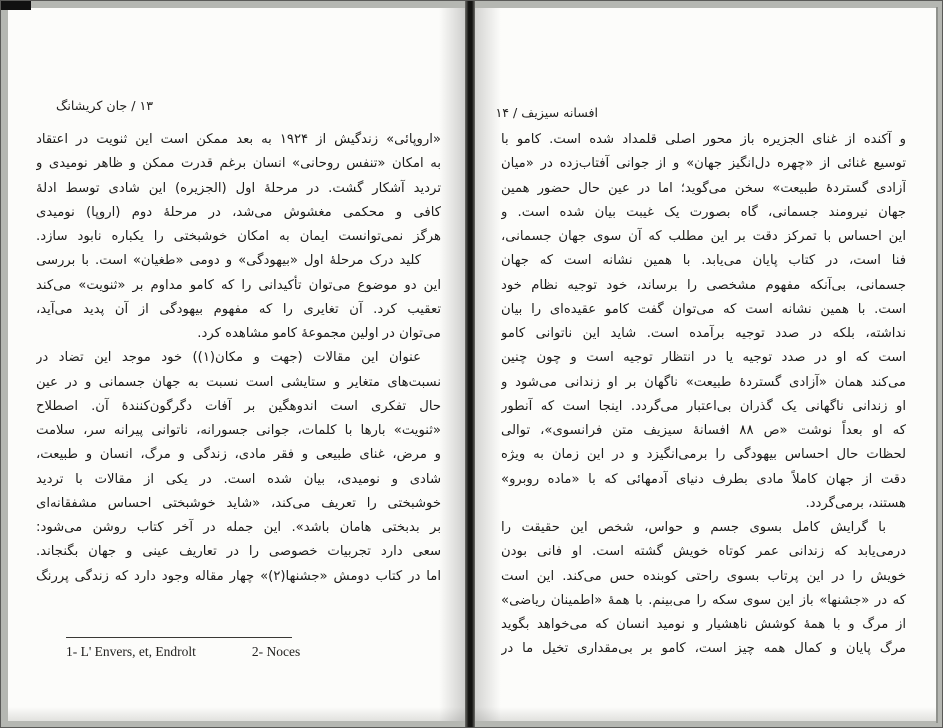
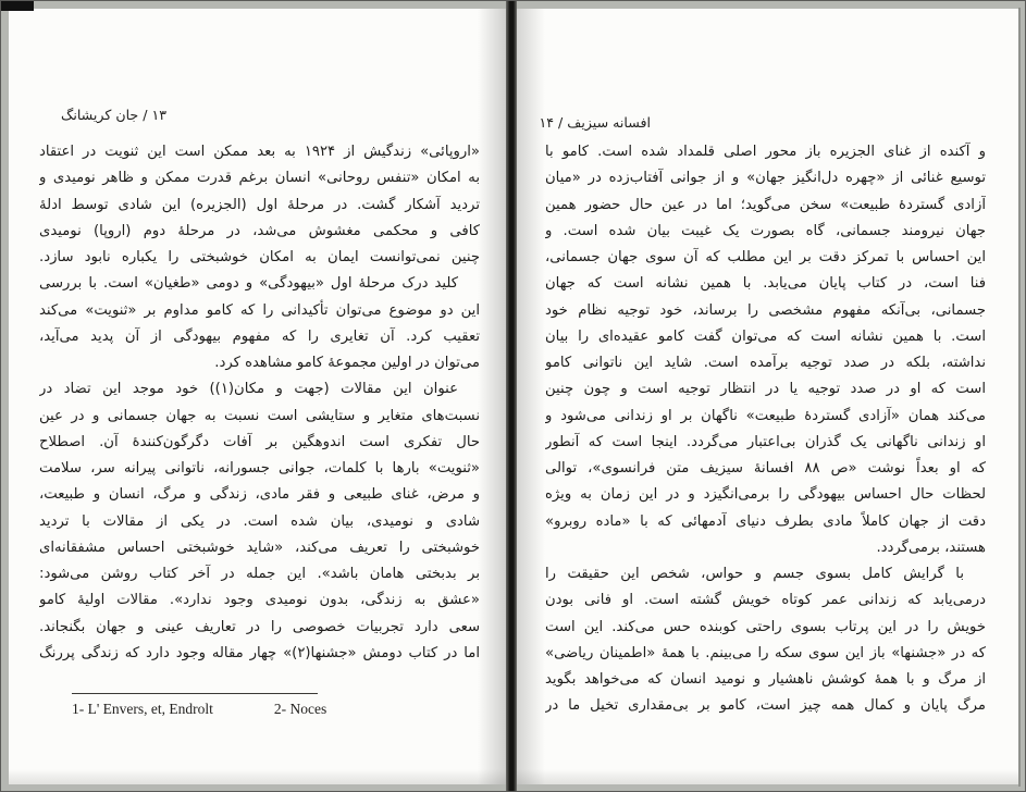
  ۱۳ / جان کریشانگ
  «اروپائی» زندگیش از ۱۹۲۴ به بعد ممکن است این ثنویت در اعتقاد
  ه امکان «تنفس روحانی» انسان برغم قدرت ممکن و ظاهر نومیدی و
  ردید آشکار گشت. در مرحلهٔ اول (الجزیره) این شادی توسط ادلهٔ
  کافی و محکمی مغشوش می‌شد، در مرحلهٔ دوم (اروپا) نومیدی
- هرگز نمی‌توانست ایمان به امکان خوشبختی را یکباره نابود سازد.
+ چنین نمی‌توانست ایمان به امکان خوشبختی را یکباره نابود سازد.
  کلید درک مرحلهٔ اول «بیهودگی» و دومی «طغیان» است. با بررسی
  ین دو موضوع می‌توان تأکیدانی را که کامو مداوم بر «ثنویت» می‌کند
  عقیب کرد. آن تغایری را که مفهوم بیهودگی از آن پدید می‌آید،
  می‌توان در اولین مجموعهٔ کامو مشاهده کرد.
  عنوان این مقالات (جهت و مکان(۱)) خود موجد این تضاد در
  سبت‌های متغایر و ستایشی است نسبت به جهان جسمانی و در عین
  حال تفکری است اندوهگین بر آفات دگرگون‌کنندهٔ آن. اصطلاح
  «ثنویت» بارها با کلمات، جوانی جسورانه، ناتوانی پیرانه سر، سلامت
  و مرض، غنای طبیعی و فقر مادی، زندگی و مرگ، انسان و طبیعت،
  شادی و نومیدی، بیان شده است. در یکی از مقالات با تردید
  خوشبختی را تعریف می‌کند، «شاید خوشبختی احساس مشفقانه‌ای
  ر بدبختی هامان باشد». این جمله در آخر کتاب روشن می‌شود:
+ «عشق به زندگی، بدون نومیدی وجود ندارد». مقالات اولیهٔ کامو
  سعی دارد تجربیات خصوصی را در تعاریف عینی و جهان بگنجاند.
  ما در کتاب دومش «جشنها(۲)» چهار مقاله وجود دارد که زندگی پررنگ
  1- L' Envers, et, Endrolt
  2- Noces
  افسانه سیزیف / ۴
  و آکنده از غنای الجزیره باز محور اصلی قلمداد شده است. کامو با
  توسیع غنائی از «چهره دل‌انگیز جهان» و از جوانی آفتاب‌زده در «میان
  آزادی گستردهٔ طبیعت» سخن می‌گوید؛ اما در عین حال حضور همین
  جهان نیرومند جسمانی، گاه بصورت یک غیبت بیان شده است. و
  این احساس با تمرکز دقت بر این مطلب که آن سوی جهان جسمانی،
  فنا است، در کتاب پایان می‌یابد. با همین نشانه است که جهان
  جسمانی، بی‌آنکه مفهوم مشخصی را برساند، خود توجیه نظام خود
  است. با همین نشانه است که می‌توان گفت کامو عقیده‌ای را بیان
  نداشته، بلکه در صدد توجیه برآمده است. شاید این ناتوانی کامو
  است که او در صدد توجیه یا در انتظار توجیه است و چون چنین
  می‌کند همان «آزادی گستردهٔ طبیعت» ناگهان بر او زندانی می‌شود و
  او زندانی ناگهانی یک گذران بی‌اعتبار می‌گردد. اینجا است که آنطور
  که او بعداً نوشت «ص ۸۸ افسانهٔ سیزیف متن فرانسوی»، توالی
  لحظات حال احساس بیهودگی را برمی‌انگیزد و در این زمان به ویژه
  دقت از جهان کاملاً مادی بطرف دنیای آدمهائی که با «ماده روبرو»
  هستند، برمی‌گردد.
  با گرایش کامل بسوی جسم و حواس، شخص این حقیقت را
  درمی‌یابد که زندانی عمر کوتاه خویش گشته است. او فانی بودن
  خویش را در این پرتاب بسوی راحتی کوبنده حس می‌کند. این است
  که در «جشنها» باز این سوی سکه را می‌بینم. با همهٔ «اطمینان ریاضی»
  از مرگ و با همهٔ کوشش ناهشیار و نومید انسان که می‌خواهد بگوید
  مرگ پایان و کمال همه چیز است، کامو بر بی‌مقداری تخیل ما در
